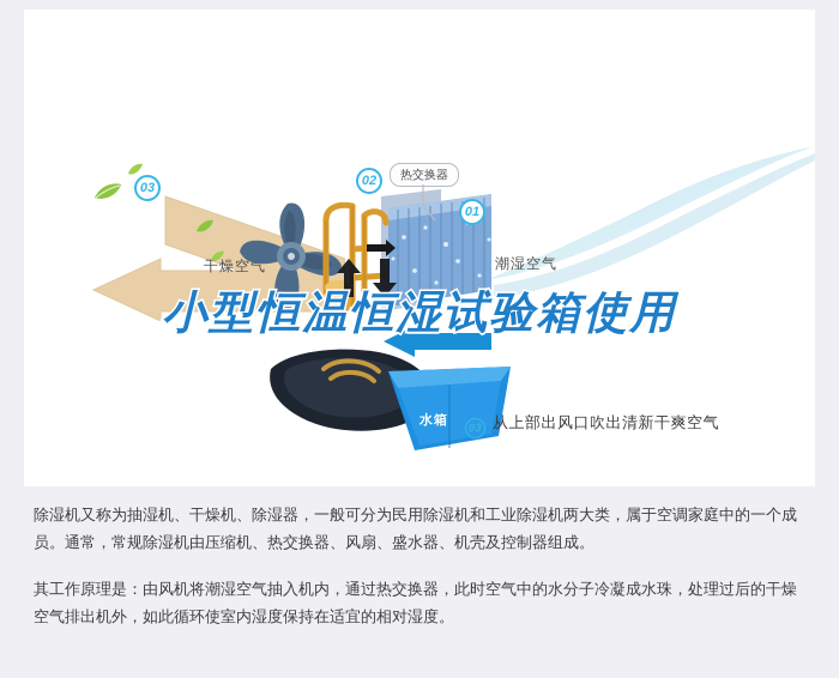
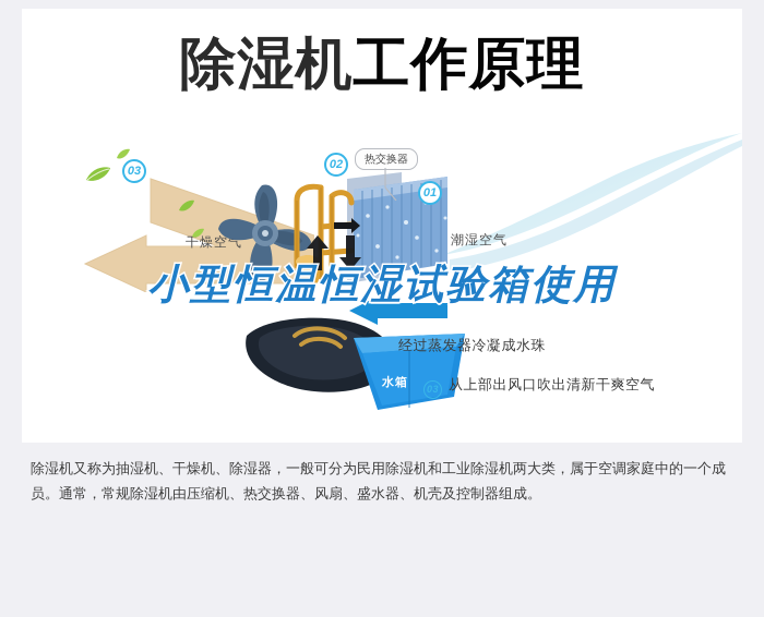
+ 除湿机工作原理
  干燥空气
  潮湿空气
  热交换器
  水箱
  03
  02
  01
+ 经过蒸发器冷凝成水珠
  03 从上部出风口吹出清新干爽空气
  小型恒温恒湿试验箱使用
  除湿机又称为抽湿机、干燥机、除湿器，一般可分为民用除湿机和工业除湿机两大类，属于空调家庭中的一个成员。通常，常规除湿机由压缩机、热交换器、风扇、盛水器、机壳及控制器组成。
- 其工作原理是：由风机将潮湿空气抽入机内，通过热交换器，此时空气中的水分子冷凝成水珠，处理过后的干燥空气排出机外，如此循环使室内湿度保持在适宜的相对湿度。
